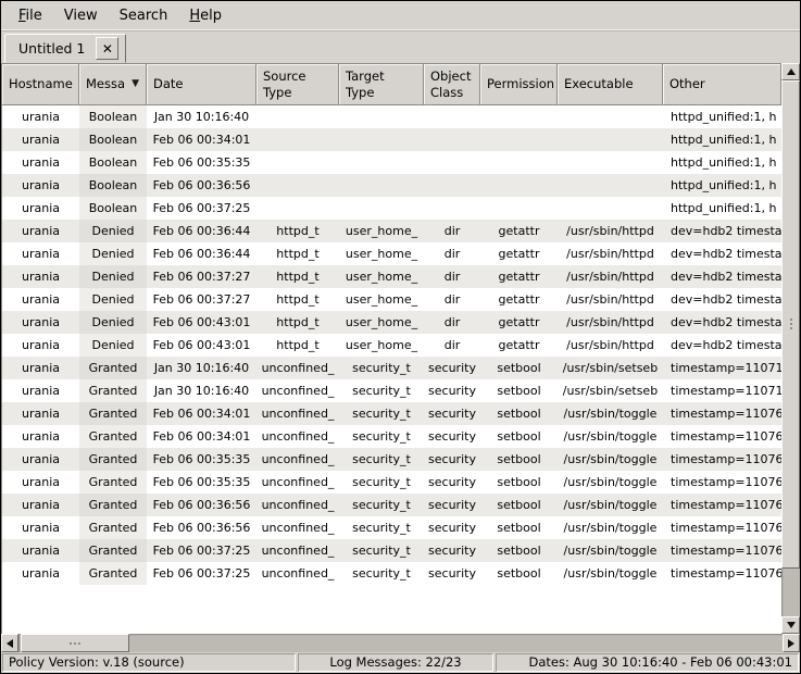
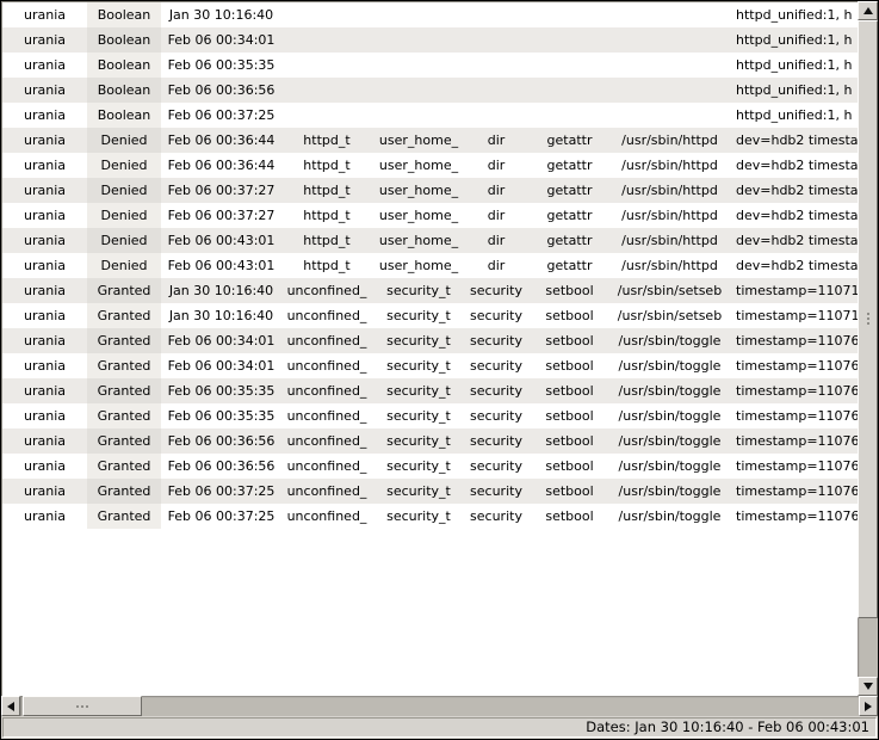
- File
- View
- Search
- Help
- Untitled 1
- ✕
- Hostname
- Messa
- ▼
- Date
- Source Type
- Target Type
- Object Class
- Permission
- Executable
- Other
  urania
  Boolean
  Jan 30 10:16:40
  httpd_unified:1, h
  urania
  Boolean
  Feb 06 00:34:01
  httpd_unified:1, h
  urania
  Boolean
  Feb 06 00:35:35
  httpd_unified:1, h
  urania
  Boolean
  Feb 06 00:36:56
  httpd_unified:1, h
  urania
  Boolean
  Feb 06 00:37:25
  httpd_unified:1, h
  urania
  Denied
  Feb 06 00:36:44
  httpd_t
  user_home_
  dir
  getattr
  /usr/sbin/httpd
  dev=hdb2 timesta
  urania
  Denied
  Feb 06 00:36:44
  httpd_t
  user_home_
  dir
  getattr
  /usr/sbin/httpd
  dev=hdb2 timesta
  urania
  Denied
  Feb 06 00:37:27
  httpd_t
  user_home_
  dir
  getattr
  /usr/sbin/httpd
  dev=hdb2 timesta
  urania
  Denied
  Feb 06 00:37:27
  httpd_t
  user_home_
  dir
  getattr
  /usr/sbin/httpd
  dev=hdb2 timesta
  urania
  Denied
  Feb 06 00:43:01
  httpd_t
  user_home_
  dir
  getattr
  /usr/sbin/httpd
  dev=hdb2 timesta
  urania
  Denied
  Feb 06 00:43:01
  httpd_t
  user_home_
  dir
  getattr
  /usr/sbin/httpd
  dev=hdb2 timesta
  urania
  Granted
  Jan 30 10:16:40
  unconfined_
  security_t
  security
  setbool
  /usr/sbin/setseb
  timestamp=11071
  urania
  Granted
  Jan 30 10:16:40
  unconfined_
  security_t
  security
  setbool
  /usr/sbin/setseb
  timestamp=11071
  urania
  Granted
  Feb 06 00:34:01
  unconfined_
  security_t
  security
  setbool
  /usr/sbin/toggle
  timestamp=11076
  urania
  Granted
  Feb 06 00:34:01
  unconfined_
  security_t
  security
  setbool
  /usr/sbin/toggle
  timestamp=11076
  urania
  Granted
  Feb 06 00:35:35
  unconfined_
  security_t
  security
  setbool
  /usr/sbin/toggle
  timestamp=11076
  urania
  Granted
  Feb 06 00:35:35
  unconfined_
  security_t
  security
  setbool
  /usr/sbin/toggle
  timestamp=11076
  urania
  Granted
  Feb 06 00:36:56
  unconfined_
  security_t
  security
  setbool
  /usr/sbin/toggle
  timestamp=11076
  urania
  Granted
  Feb 06 00:36:56
  unconfined_
  security_t
  security
  setbool
  /usr/sbin/toggle
  timestamp=11076
  urania
  Granted
  Feb 06 00:37:25
  unconfined_
  security_t
  security
  setbool
  /usr/sbin/toggle
  timestamp=11076
  urania
  Granted
  Feb 06 00:37:25
  unconfined_
  security_t
  security
  setbool
  /usr/sbin/toggle
  timestamp=11076
- Policy Version: v.18 (source)
- Log Messages: 22/23
- Dates: Aug 30 10:16:40 - Feb 06 00:43:01
+ Dates: Jan 30 10:16:40 - Feb 06 00:43:01
